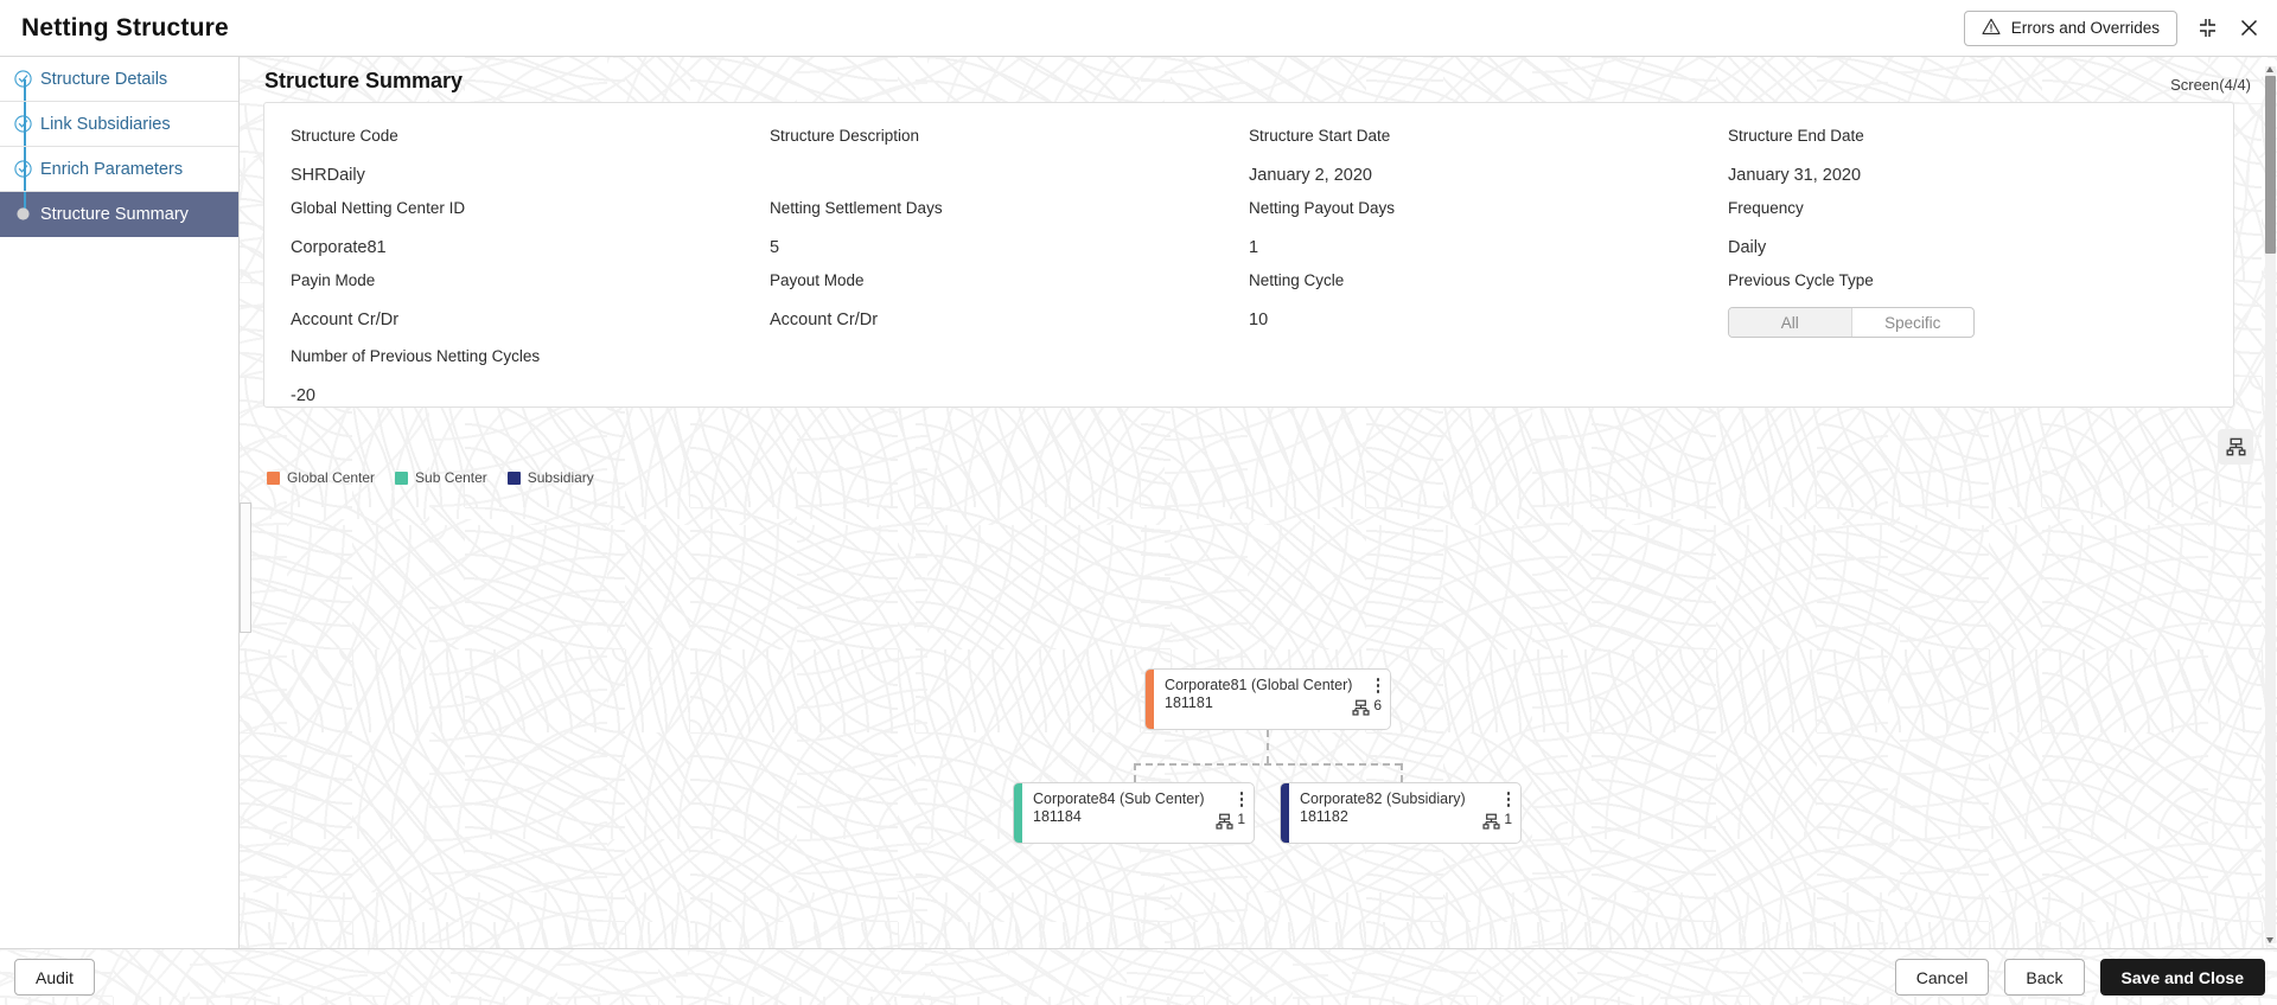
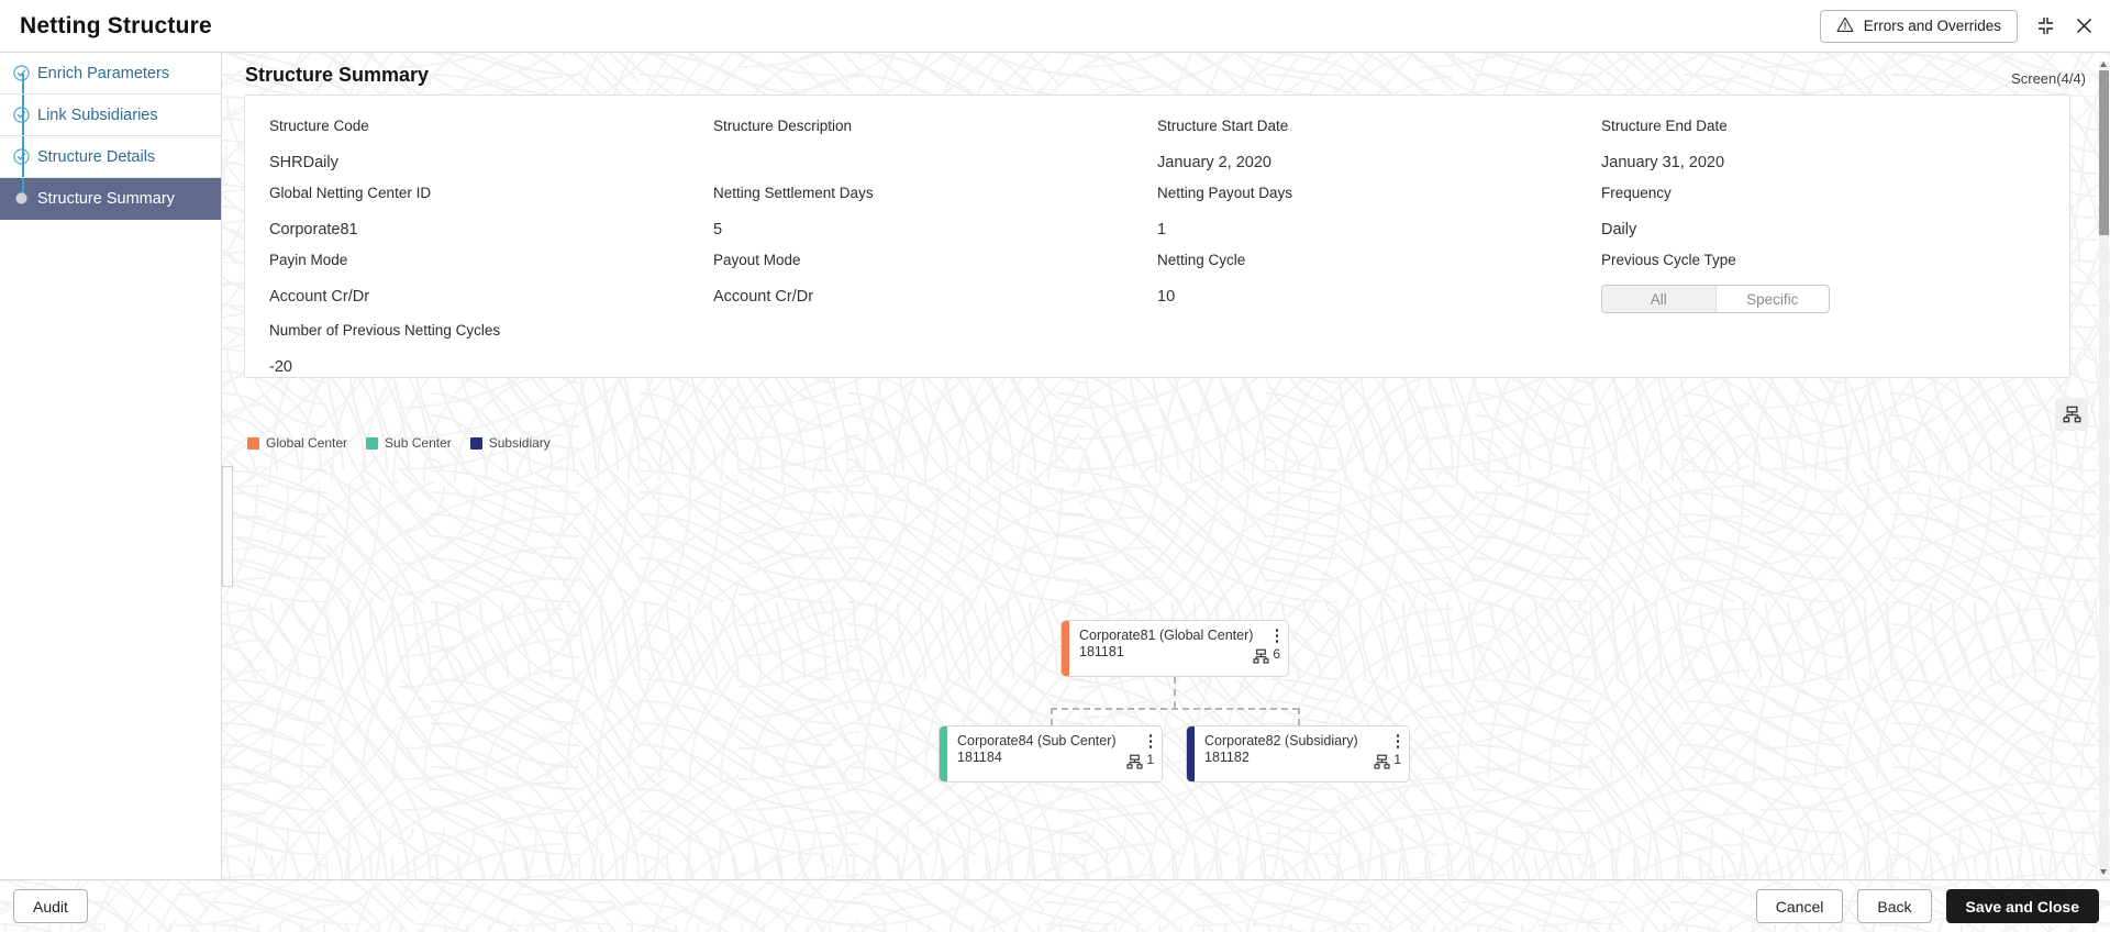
  Netting Structure
  Errors and Overrides
- Structure Details
+ Enrich Parameters
  Link Subsidiaries
- Enrich Parameters
+ Structure Details
  Structure Summary
  Structure Summary
  Screen(4/4)
  Structure Code
  SHRDaily
  Structure Description
  Structure Start Date
  January 2, 2020
  Structure End Date
  January 31, 2020
  Global Netting Center ID
  Corporate81
  Netting Settlement Days
  5
  Netting Payout Days
  1
  Frequency
  Daily
  Payin Mode
  Account Cr/Dr
  Payout Mode
  Account Cr/Dr
  Netting Cycle
  10
  Previous Cycle Type
  All
  Specific
  Number of Previous Netting Cycles
  -20
  Global Center
  Sub Center
  Subsidiary
  Corporate81 (Global Center)
  181181
  6
  Corporate84 (Sub Center)
  181184
  1
  Corporate82 (Subsidiary)
  181182
  1
  Audit
  Cancel
  Back
  Save and Close
